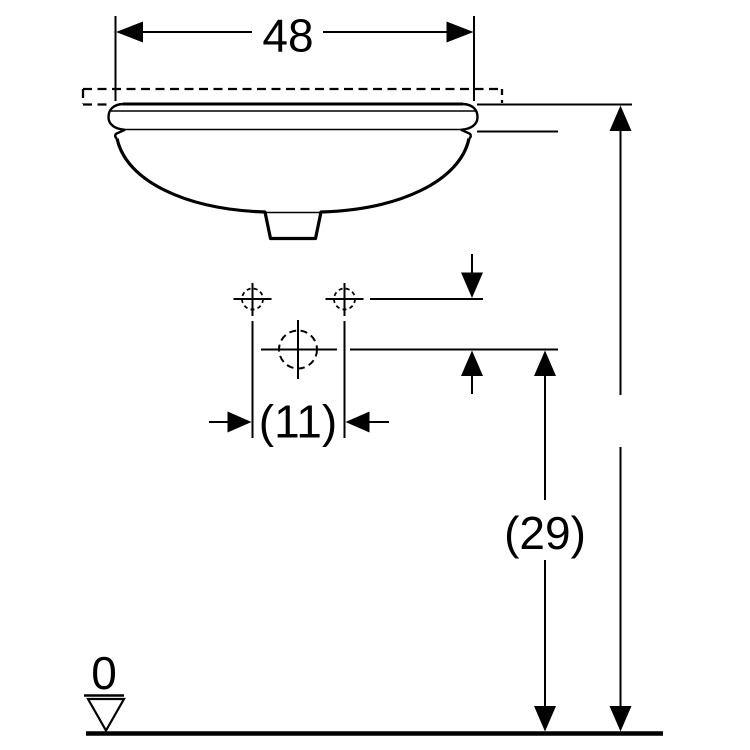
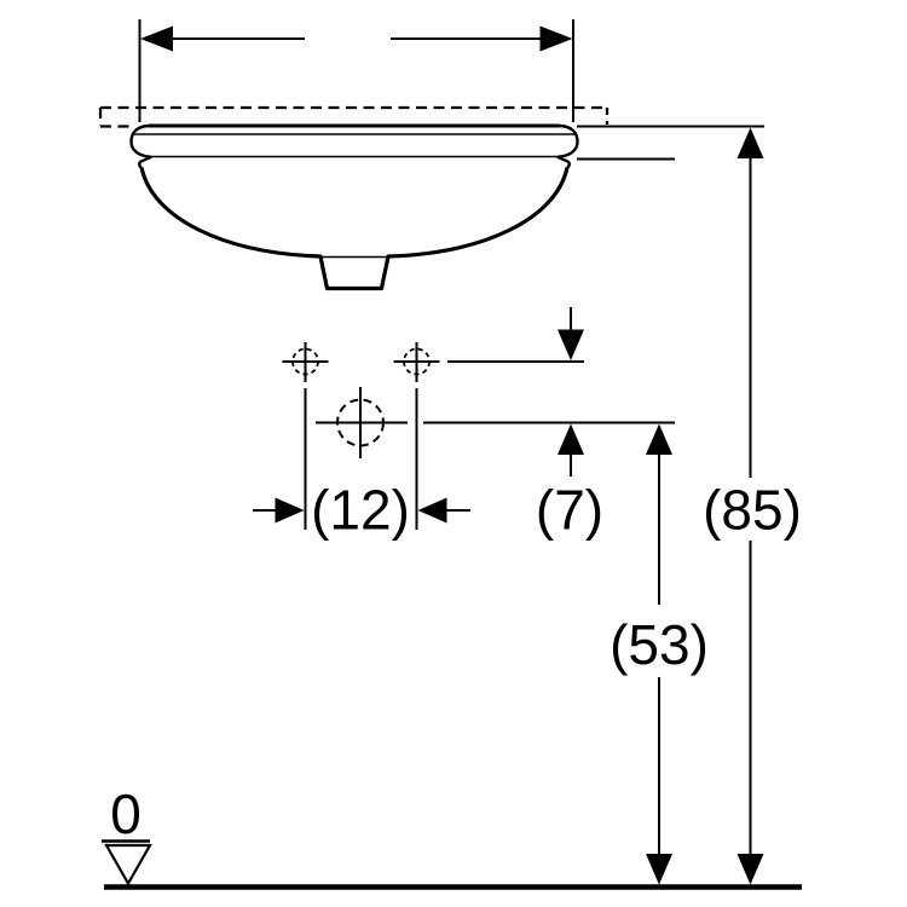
- 48
- (11)
+ (12)
+ (7)
+ (85)
- (29)
+ (53)
  0
